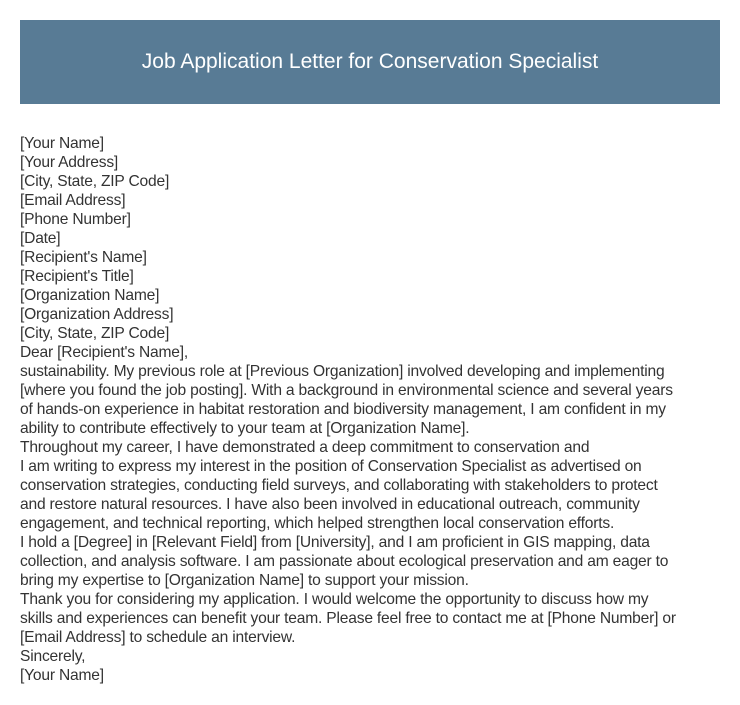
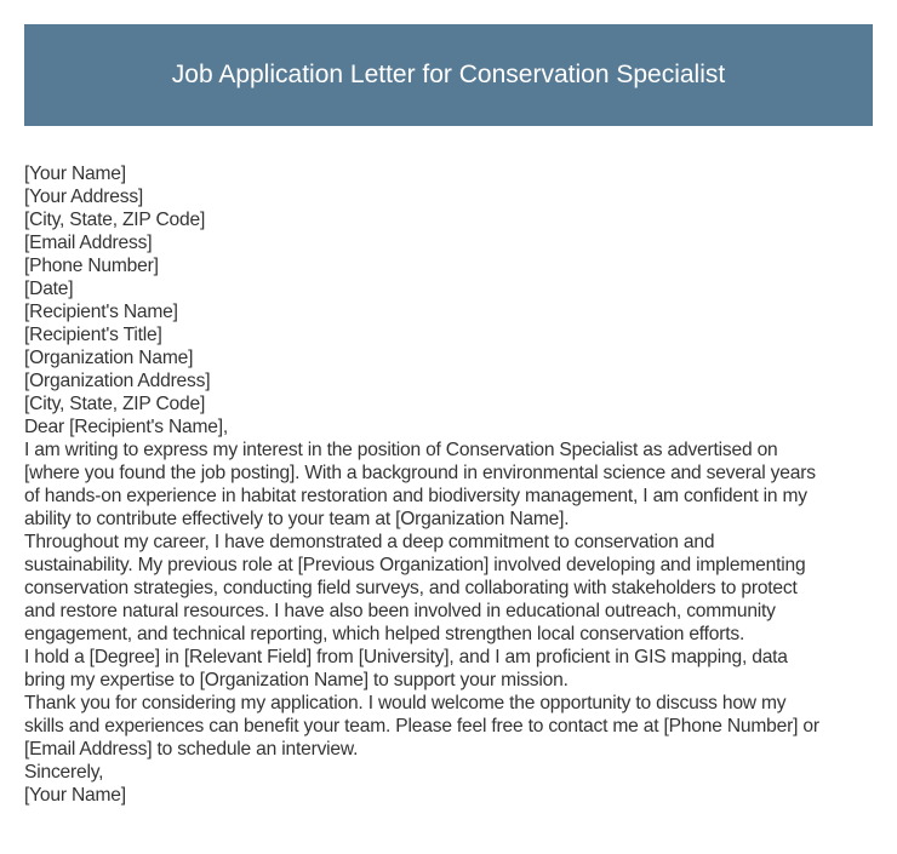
  Job Application Letter for Conservation Specialist
  [Your Name]
  [Your Address]
  [City, State, ZIP Code]
  [Email Address]
  [Phone Number]
  [Date]
  [Recipient's Name]
  [Recipient's Title]
  [Organization Name]
  [Organization Address]
  [City, State, ZIP Code]
  Dear [Recipient's Name],
- sustainability. My previous role at [Previous Organization] involved developing and implementing
+ I am writing to express my interest in the position of Conservation Specialist as advertised on
  [where you found the job posting]. With a background in environmental science and several years
  of hands-on experience in habitat restoration and biodiversity management, I am confident in my
  ability to contribute effectively to your team at [Organization Name].
  Throughout my career, I have demonstrated a deep commitment to conservation and
- I am writing to express my interest in the position of Conservation Specialist as advertised on
+ sustainability. My previous role at [Previous Organization] involved developing and implementing
  conservation strategies, conducting field surveys, and collaborating with stakeholders to protect
  and restore natural resources. I have also been involved in educational outreach, community
  engagement, and technical reporting, which helped strengthen local conservation efforts.
  I hold a [Degree] in [Relevant Field] from [University], and I am proficient in GIS mapping, data
- collection, and analysis software. I am passionate about ecological preservation and am eager to
  bring my expertise to [Organization Name] to support your mission.
  Thank you for considering my application. I would welcome the opportunity to discuss how my
  skills and experiences can benefit your team. Please feel free to contact me at [Phone Number] or
  [Email Address] to schedule an interview.
  Sincerely,
  [Your Name]
